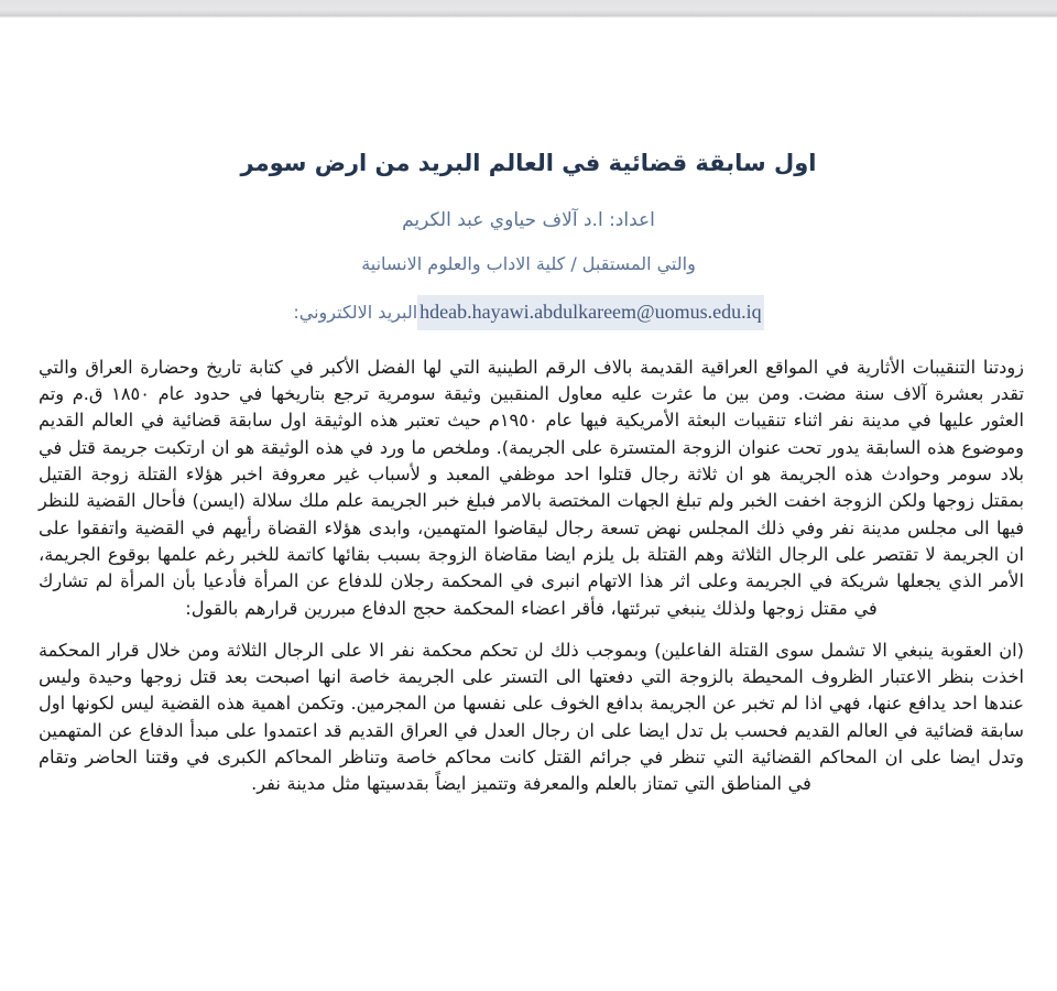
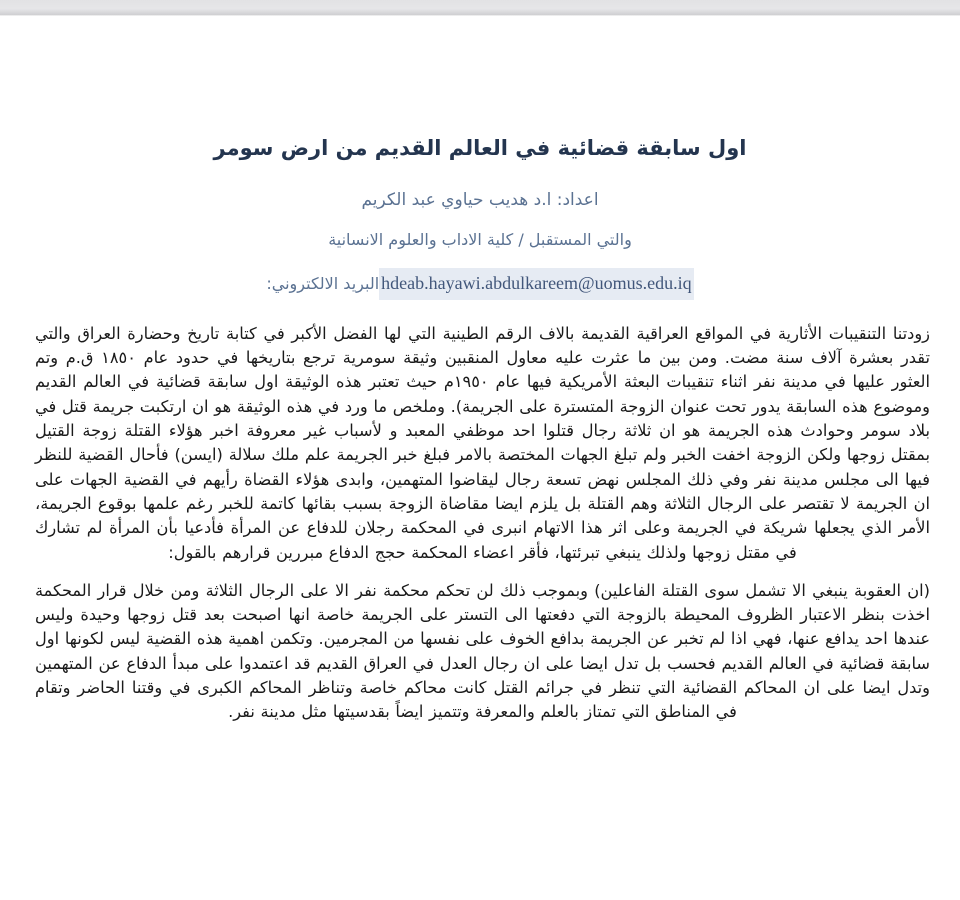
- اول سابقة قضائية في العالم البريد من ارض سومر
+ اول سابقة قضائية في العالم القديم من ارض سومر
- اعداد: ا.د آلاف حياوي عبد الكريم
+ اعداد: ا.د هديب حياوي عبد الكريم
  والتي المستقبل / كلية الاداب والعلوم الانسانية
  hdeab.hayawi.abdulkareem@uomus.edu.iqالبريد الالكتروني:
- زودتنا التنقيبات الأثارية في المواقع العراقية القديمة بالاف الرقم الطينية التي لها الفضل الأكبر في كتابة تاريخ وحضارة العراق والتي تقدر بعشرة آلاف سنة مضت. ومن بين ما عثرت عليه معاول المنقبين وثيقة سومرية ترجع بتاريخها في حدود عام ١٨٥٠ ق.م وتم العثور عليها في مدينة نفر اثناء تنقيبات البعثة الأمريكية فيها عام ١٩٥٠م حيث تعتبر هذه الوثيقة اول سابقة قضائية في العالم القديم وموضوع هذه السابقة يدور تحت عنوان الزوجة المتسترة على الجريمة). وملخص ما ورد في هذه الوثيقة هو ان ارتكبت جريمة قتل في بلاد سومر وحوادث هذه الجريمة هو ان ثلاثة رجال قتلوا احد موظفي المعبد و لأسباب غير معروفة اخبر هؤلاء القتلة زوجة القتيل بمقتل زوجها ولكن الزوجة اخفت الخبر ولم تبلغ الجهات المختصة بالامر فبلغ خبر الجريمة علم ملك سلالة (ايسن) فأحال القضية للنظر فيها الى مجلس مدينة نفر وفي ذلك المجلس نهض تسعة رجال ليقاضوا المتهمين، وابدى هؤلاء القضاة رأيهم في القضية واتفقوا على ان الجريمة لا تقتصر على الرجال الثلاثة وهم القتلة بل يلزم ايضا مقاضاة الزوجة بسبب بقائها كاتمة للخبر رغم علمها بوقوع الجريمة، الأمر الذي يجعلها شريكة في الجريمة وعلى اثر هذا الاتهام انبرى في المحكمة رجلان للدفاع عن المرأة فأدعيا بأن المرأة لم تشارك في مقتل زوجها ولذلك ينبغي تبرئتها، فأقر اعضاء المحكمة حجج الدفاع مبررين قرارهم بالقول:
+ زودتنا التنقيبات الأثارية في المواقع العراقية القديمة بالاف الرقم الطينية التي لها الفضل الأكبر في كتابة تاريخ وحضارة العراق والتي تقدر بعشرة آلاف سنة مضت. ومن بين ما عثرت عليه معاول المنقبين وثيقة سومرية ترجع بتاريخها في حدود عام ١٨٥٠ ق.م وتم العثور عليها في مدينة نفر اثناء تنقيبات البعثة الأمريكية فيها عام ١٩٥٠م حيث تعتبر هذه الوثيقة اول سابقة قضائية في العالم القديم وموضوع هذه السابقة يدور تحت عنوان الزوجة المتسترة على الجريمة). وملخص ما ورد في هذه الوثيقة هو ان ارتكبت جريمة قتل في بلاد سومر وحوادث هذه الجريمة هو ان ثلاثة رجال قتلوا احد موظفي المعبد و لأسباب غير معروفة اخبر هؤلاء القتلة زوجة القتيل بمقتل زوجها ولكن الزوجة اخفت الخبر ولم تبلغ الجهات المختصة بالامر فبلغ خبر الجريمة علم ملك سلالة (ايسن) فأحال القضية للنظر فيها الى مجلس مدينة نفر وفي ذلك المجلس نهض تسعة رجال ليقاضوا المتهمين، وابدى هؤلاء القضاة رأيهم في القضية الجهات على ان الجريمة لا تقتصر على الرجال الثلاثة وهم القتلة بل يلزم ايضا مقاضاة الزوجة بسبب بقائها كاتمة للخبر رغم علمها بوقوع الجريمة، الأمر الذي يجعلها شريكة في الجريمة وعلى اثر هذا الاتهام انبرى في المحكمة رجلان للدفاع عن المرأة فأدعيا بأن المرأة لم تشارك في مقتل زوجها ولذلك ينبغي تبرئتها، فأقر اعضاء المحكمة حجج الدفاع مبررين قرارهم بالقول:
  (ان العقوبة ينبغي الا تشمل سوى القتلة الفاعلين) وبموجب ذلك لن تحكم محكمة نفر الا على الرجال الثلاثة ومن خلال قرار المحكمة اخذت بنظر الاعتبار الظروف المحيطة بالزوجة التي دفعتها الى التستر على الجريمة خاصة انها اصبحت بعد قتل زوجها وحيدة وليس عندها احد يدافع عنها، فهي اذا لم تخبر عن الجريمة بدافع الخوف على نفسها من المجرمين. وتكمن اهمية هذه القضية ليس لكونها اول سابقة قضائية في العالم القديم فحسب بل تدل ايضا على ان رجال العدل في العراق القديم قد اعتمدوا على مبدأ الدفاع عن المتهمين وتدل ايضا على ان المحاكم القضائية التي تنظر في جرائم القتل كانت محاكم خاصة وتناظر المحاكم الكبرى في وقتنا الحاضر وتقام في المناطق التي تمتاز بالعلم والمعرفة وتتميز ايضاً بقدسيتها مثل مدينة نفر.
